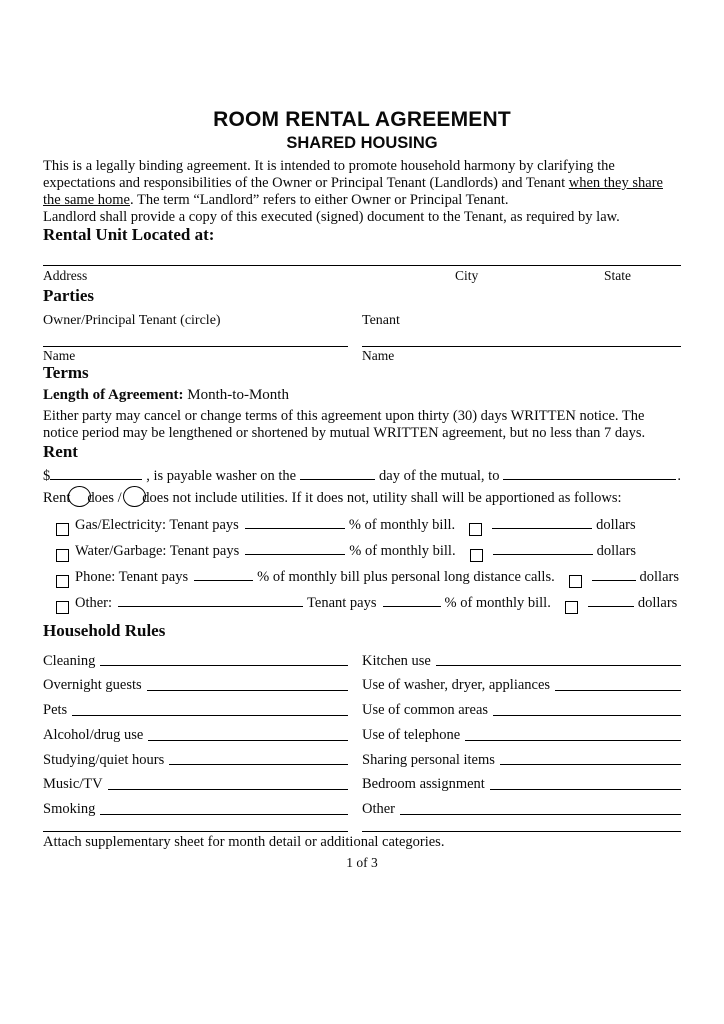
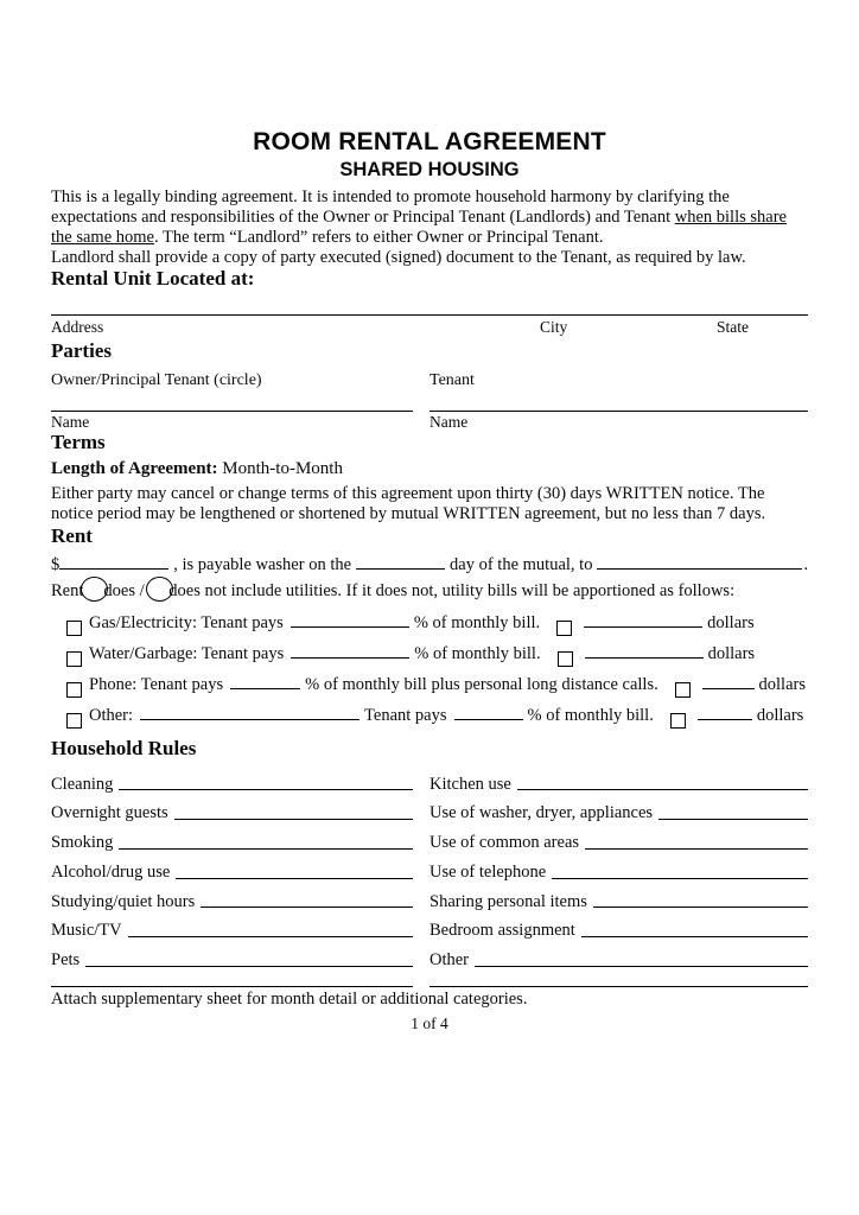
  ROOM RENTAL AGREEMENT
  SHARED HOUSING
- This is a legally binding agreement. It is intended to promote household harmony by clarifying the expectations and responsibilities of the Owner or Principal Tenant (Landlords) and Tenant when they share the same home. The term “Landlord” refers to either Owner or Principal Tenant.
+ This is a legally binding agreement. It is intended to promote household harmony by clarifying the expectations and responsibilities of the Owner or Principal Tenant (Landlords) and Tenant when bills share the same home. The term “Landlord” refers to either Owner or Principal Tenant.
- Landlord shall provide a copy of this executed (signed) document to the Tenant, as required by law.
+ Landlord shall provide a copy of party executed (signed) document to the Tenant, as required by law.
  Rental Unit Located at:
  Address
  City
  State
  Parties
  Owner/Principal Tenant (circle)
  Tenant
  Name
  Name
  Terms
  Length of Agreement: Month-to-Month
  Either party may cancel or change terms of this agreement upon thirty (30) days WRITTEN notice. The notice period may be lengthened or shortened by mutual WRITTEN agreement, but no less than 7 days.
  Rent
  $
  , is payable washer on the
  day of the mutual, to
  .
- Rent does / does not include utilities. If it does not, utility shall will be apportioned as follows:
+ Rent does / does not include utilities. If it does not, utility bills will be apportioned as follows:
  Gas/Electricity: Tenant pays
  % of monthly bill.
  dollars
  Water/Garbage: Tenant pays
  % of monthly bill.
  dollars
  Phone: Tenant pays
  % of monthly bill plus personal long distance calls.
  dollars
  Other:
  Tenant pays
  % of monthly bill.
  dollars
  Household Rules
  Cleaning
  Kitchen use
  Overnight guests
  Use of washer, dryer, appliances
- Pets
+ Smoking
  Use of common areas
  Alcohol/drug use
  Use of telephone
  Studying/quiet hours
  Sharing personal items
  Music/TV
  Bedroom assignment
- Smoking
+ Pets
  Other
  Attach supplementary sheet for month detail or additional categories.
- 1 of 3
+ 1 of 4
